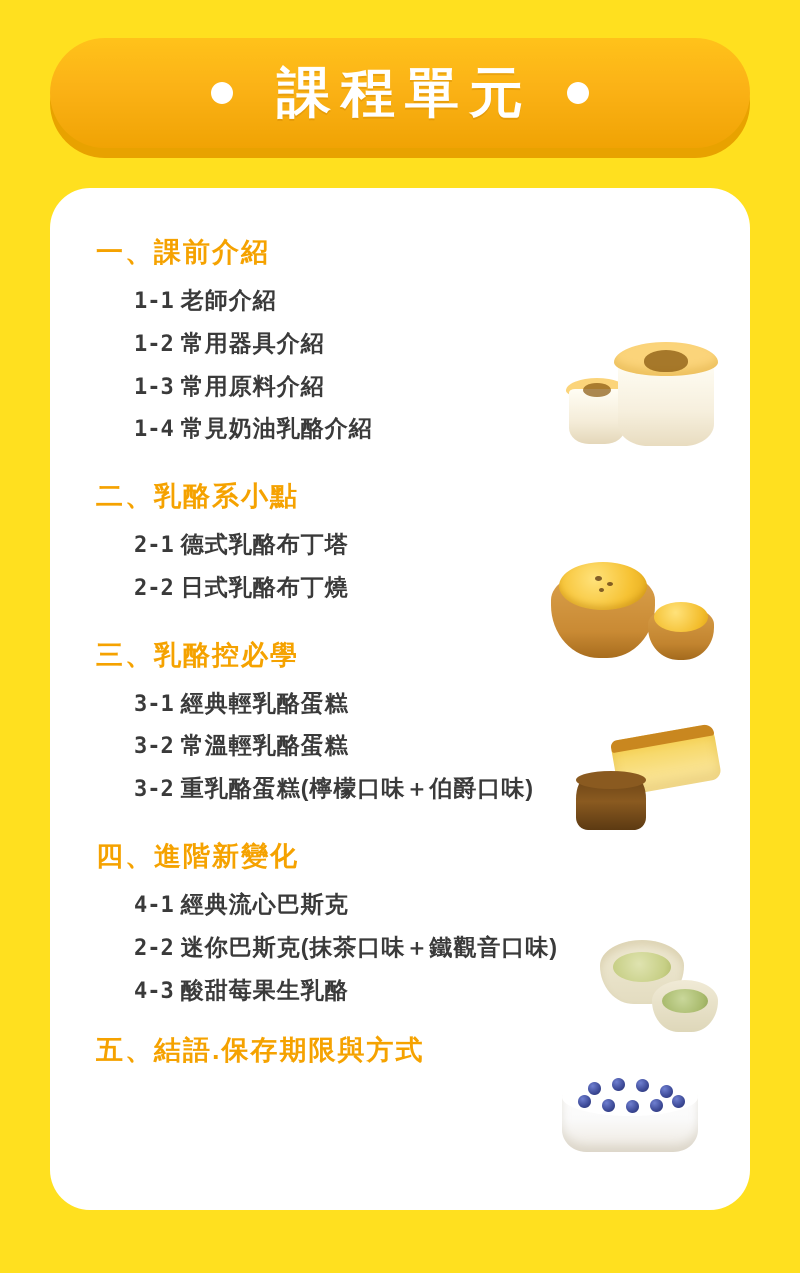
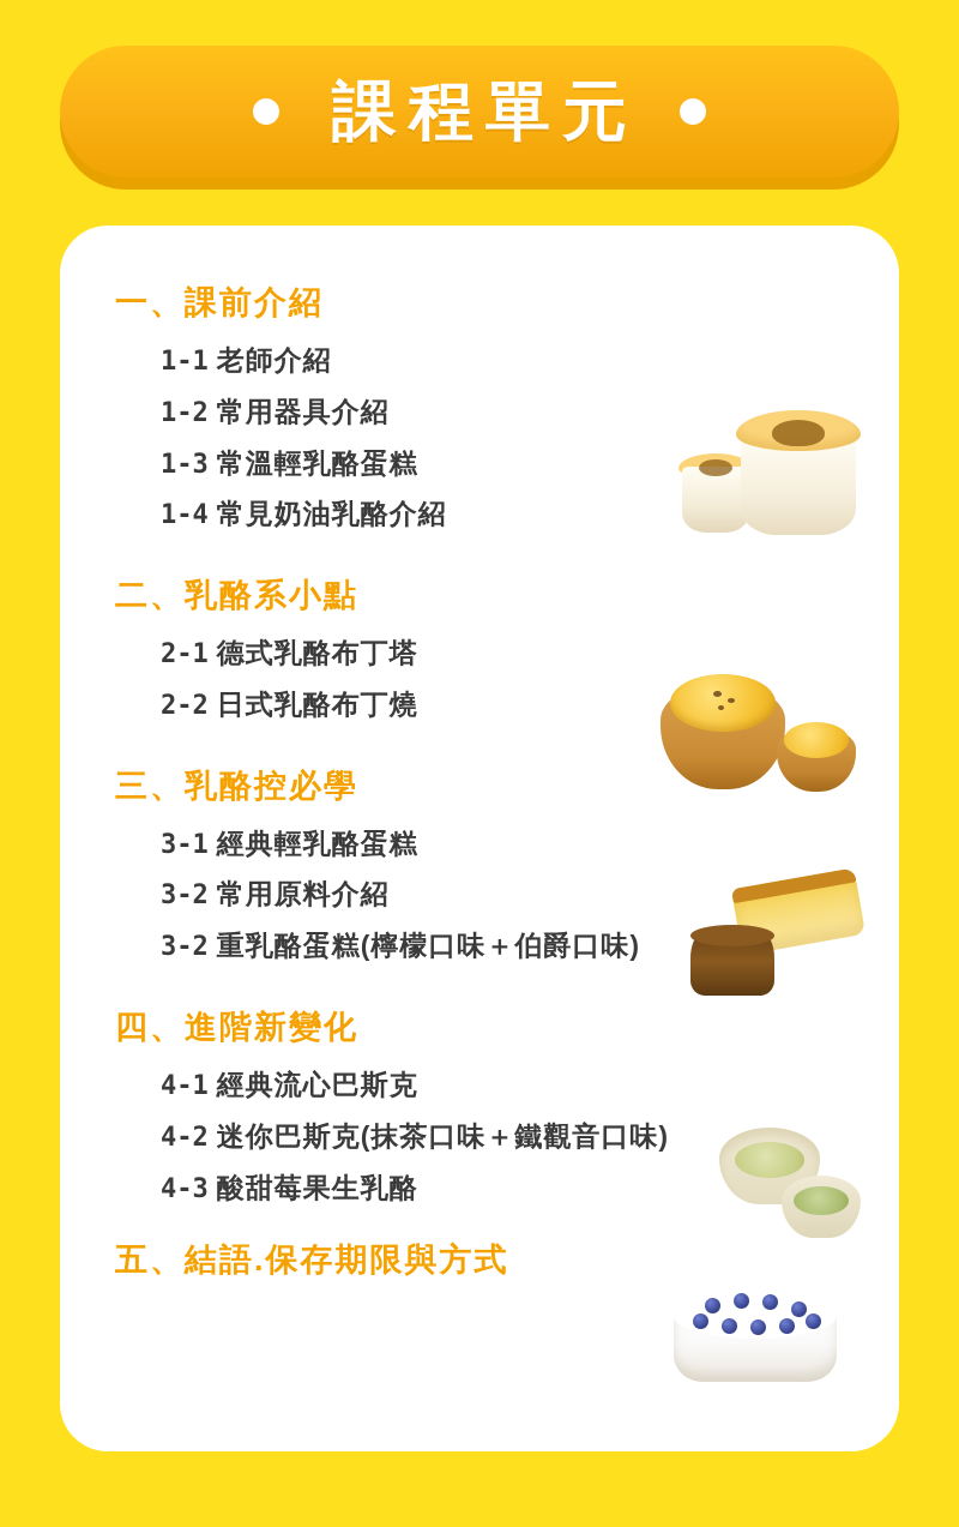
  課程單元
  一、課前介紹
  1-1 老師介紹
  1-2 常用器具介紹
- 1-3 常用原料介紹
+ 1-3 常溫輕乳酪蛋糕
  1-4 常見奶油乳酪介紹
  二、乳酪系小點
  2-1 德式乳酪布丁塔
  2-2 日式乳酪布丁燒
  三、乳酪控必學
  3-1 經典輕乳酪蛋糕
- 3-2 常溫輕乳酪蛋糕
+ 3-2 常用原料介紹
  3-2 重乳酪蛋糕(檸檬口味＋伯爵口味)
  四、進階新變化
  4-1 經典流心巴斯克
- 2-2 迷你巴斯克(抹茶口味＋鐵觀音口味)
+ 4-2 迷你巴斯克(抹茶口味＋鐵觀音口味)
  4-3 酸甜莓果生乳酪
  五、結語.保存期限與方式
